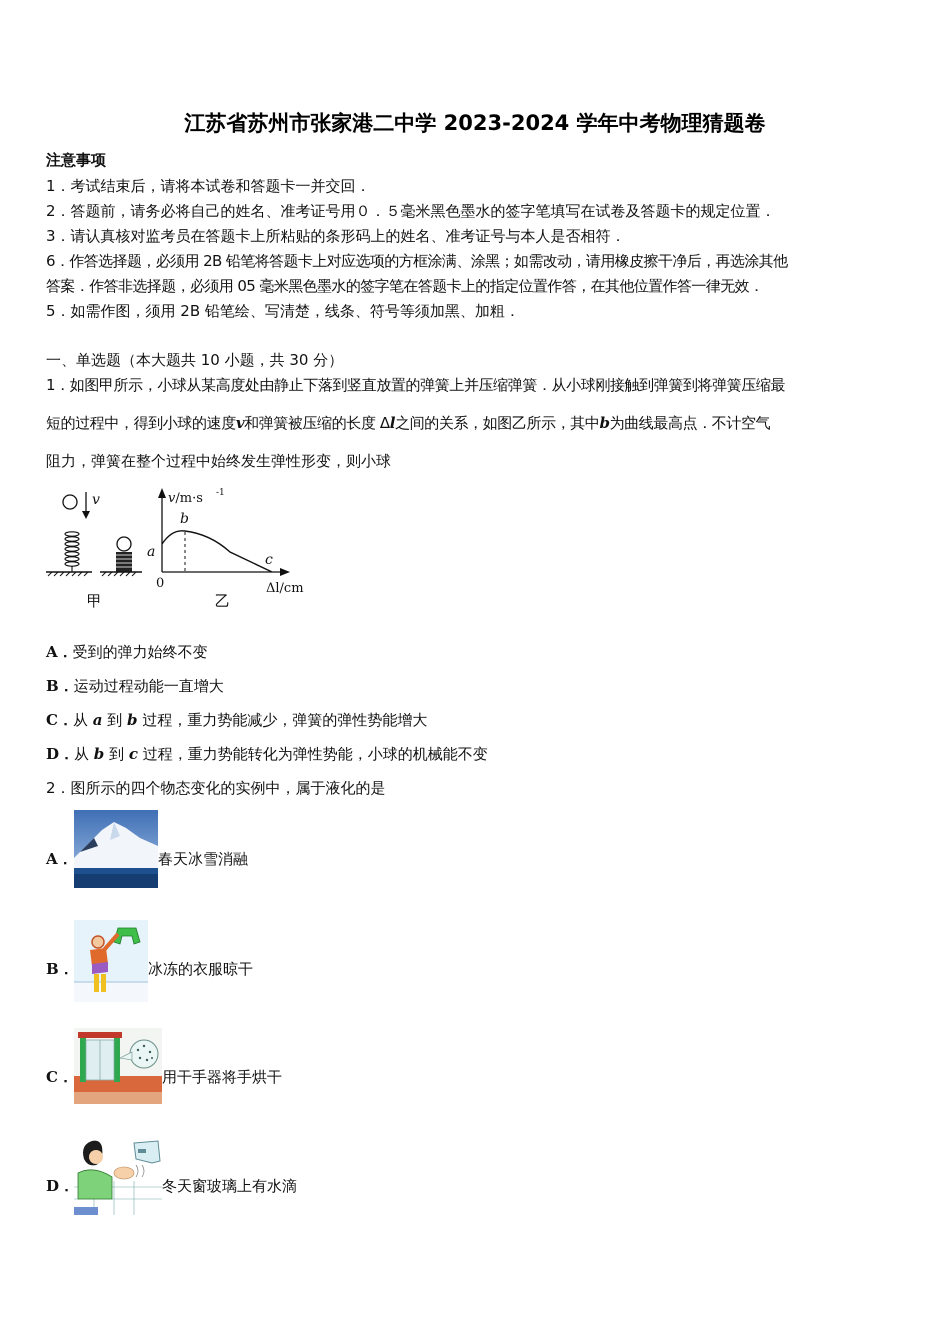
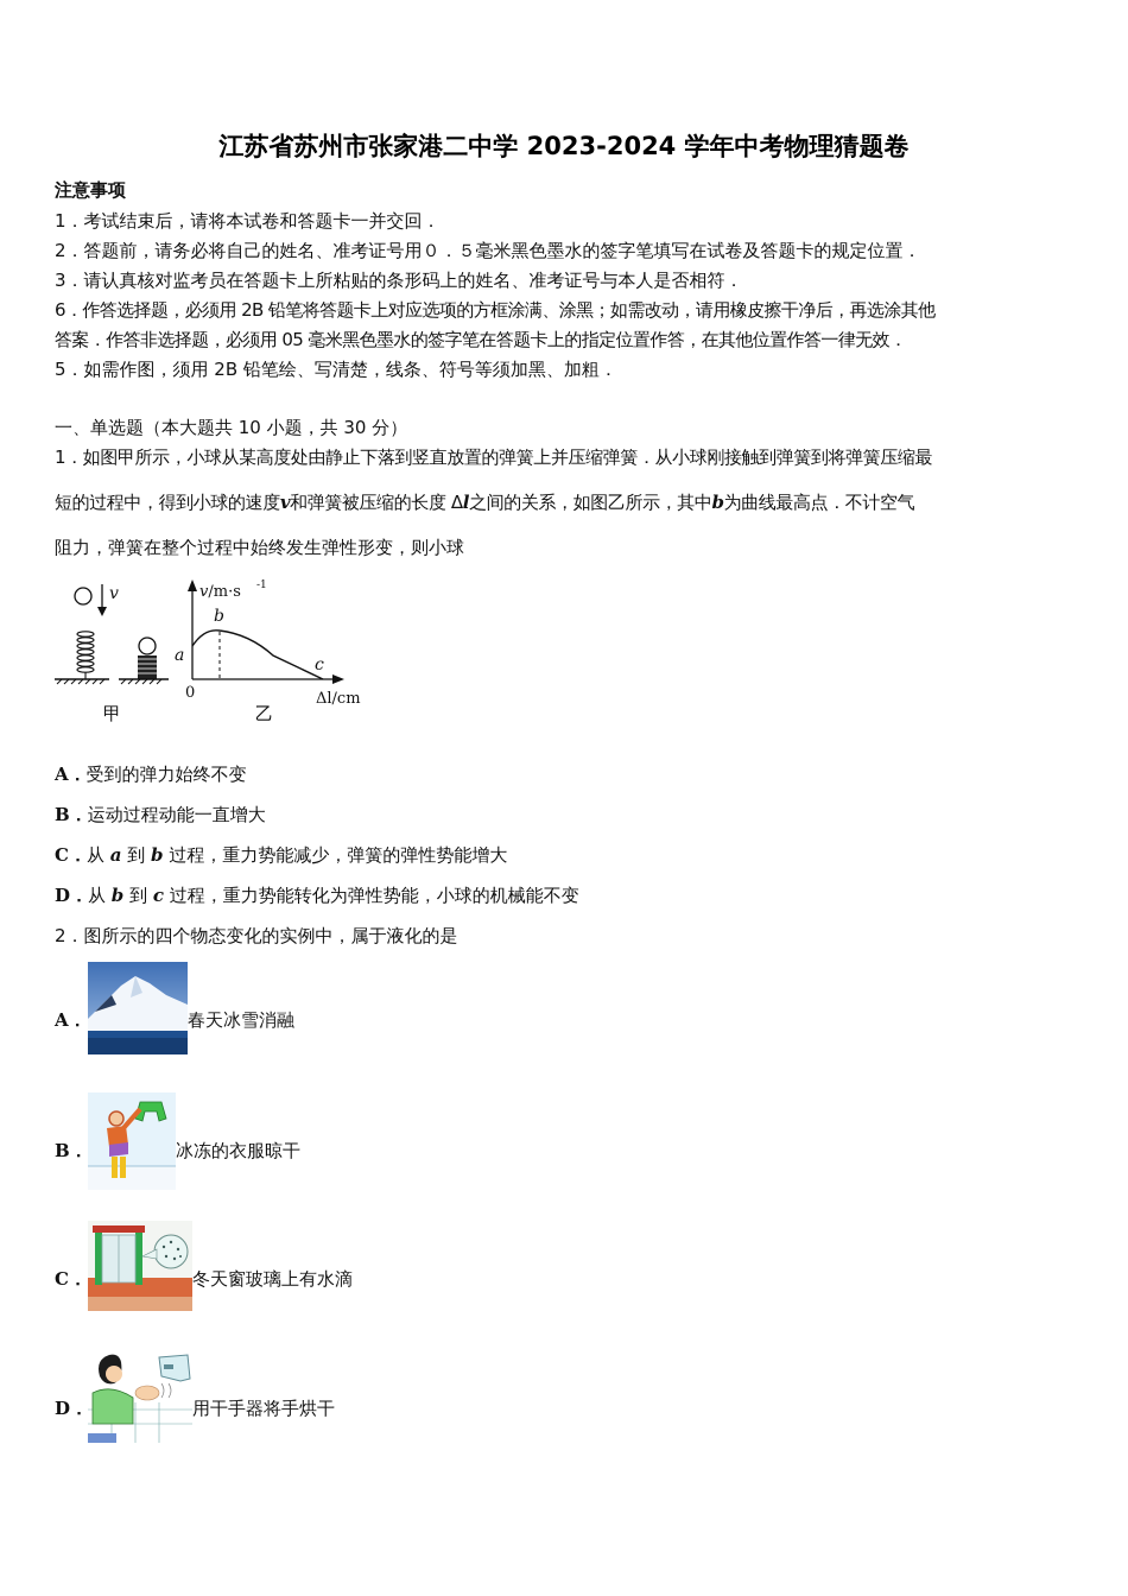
  江苏省苏州市张家港二中学 2023-2024 学年中考物理猜题卷
  注意事项
  1．考试结束后，请将本试卷和答题卡一并交回．
  2．答题前，请务必将自己的姓名、准考证号用０．５毫米黑色墨水的签字笔填写在试卷及答题卡的规定位置．
  3．请认真核对监考员在答题卡上所粘贴的条形码上的姓名、准考证号与本人是否相符．
  6．作答选择题，必须用 2B 铅笔将答题卡上对应选项的方框涂满、涂黑；如需改动，请用橡皮擦干净后，再选涂其他
  答案．作答非选择题，必须用 05 毫米黑色墨水的签字笔在答题卡上的指定位置作答，在其他位置作答一律无效．
  5．如需作图，须用 2B 铅笔绘、写清楚，线条、符号等须加黑、加粗．
  一、单选题（本大题共 10 小题，共 30 分）
  1．如图甲所示，小球从某高度处由静止下落到竖直放置的弹簧上并压缩弹簧．从小球刚接触到弹簧到将弹簧压缩最
  短的过程中，得到小球的速度v和弹簧被压缩的长度 Δl之间的关系，如图乙所示，其中b为曲线最高点．不计空气
  阻力，弹簧在整个过程中始终发生弹性形变，则小球
  v
  甲
  v/m·s
  -1
  0
  Δl/cm
  a
  b
  c
  乙
  A．受到的弹力始终不变
  B．运动过程动能一直增大
  C．从 a 到 b 过程，重力势能减少，弹簧的弹性势能增大
  D．从 b 到 c 过程，重力势能转化为弹性势能，小球的机械能不变
  2．图所示的四个物态变化的实例中，属于液化的是
  A．
  春天冰雪消融
  B．
  冰冻的衣服晾干
  C．
- 用干手器将手烘干
+ 冬天窗玻璃上有水滴
  D．
- 冬天窗玻璃上有水滴
+ 用干手器将手烘干
